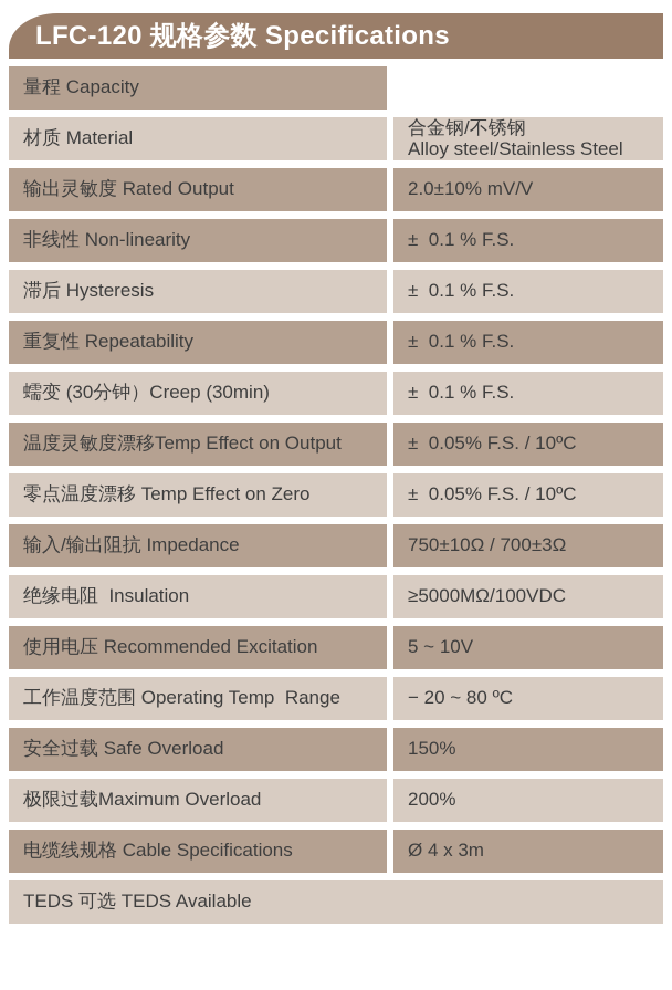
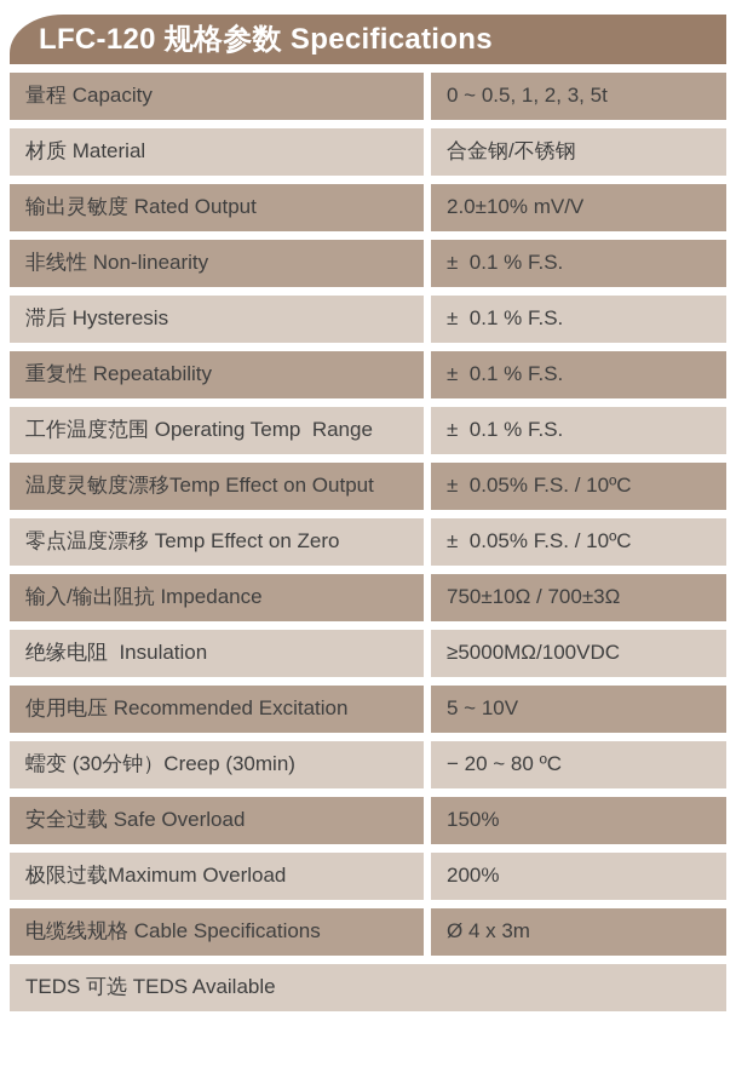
  LFC-120 规格参数 Specifications
  量程 Capacity
+ 0 ~ 0.5, 1, 2, 3, 5t
  材质 Material
  合金钢/不锈钢
- Alloy steel/Stainless Steel
  输出灵敏度 Rated Output
  2.0±10% mV/V
  非线性 Non-linearity
  ± 0.1 % F.S.
  滞后 Hysteresis
  ± 0.1 % F.S.
  重复性 Repeatability
  ± 0.1 % F.S.
- 蠕变 (30分钟）Creep (30min)
+ 工作温度范围 Operating Temp Range
  ± 0.1 % F.S.
  温度灵敏度漂移Temp Effect on Output
  ± 0.05% F.S. / 10ºC
  零点温度漂移 Temp Effect on Zero
  ± 0.05% F.S. / 10ºC
  输入/输出阻抗 Impedance
  750±10Ω / 700±3Ω
  绝缘电阻 Insulation
  ≥5000MΩ/100VDC
  使用电压 Recommended Excitation
  5 ~ 10V
- 工作温度范围 Operating Temp Range
+ 蠕变 (30分钟）Creep (30min)
  − 20 ~ 80 ºC
  安全过载 Safe Overload
  150%
  极限过载Maximum Overload
  200%
  电缆线规格 Cable Specifications
  Ø 4 x 3m
  TEDS 可选 TEDS Available
